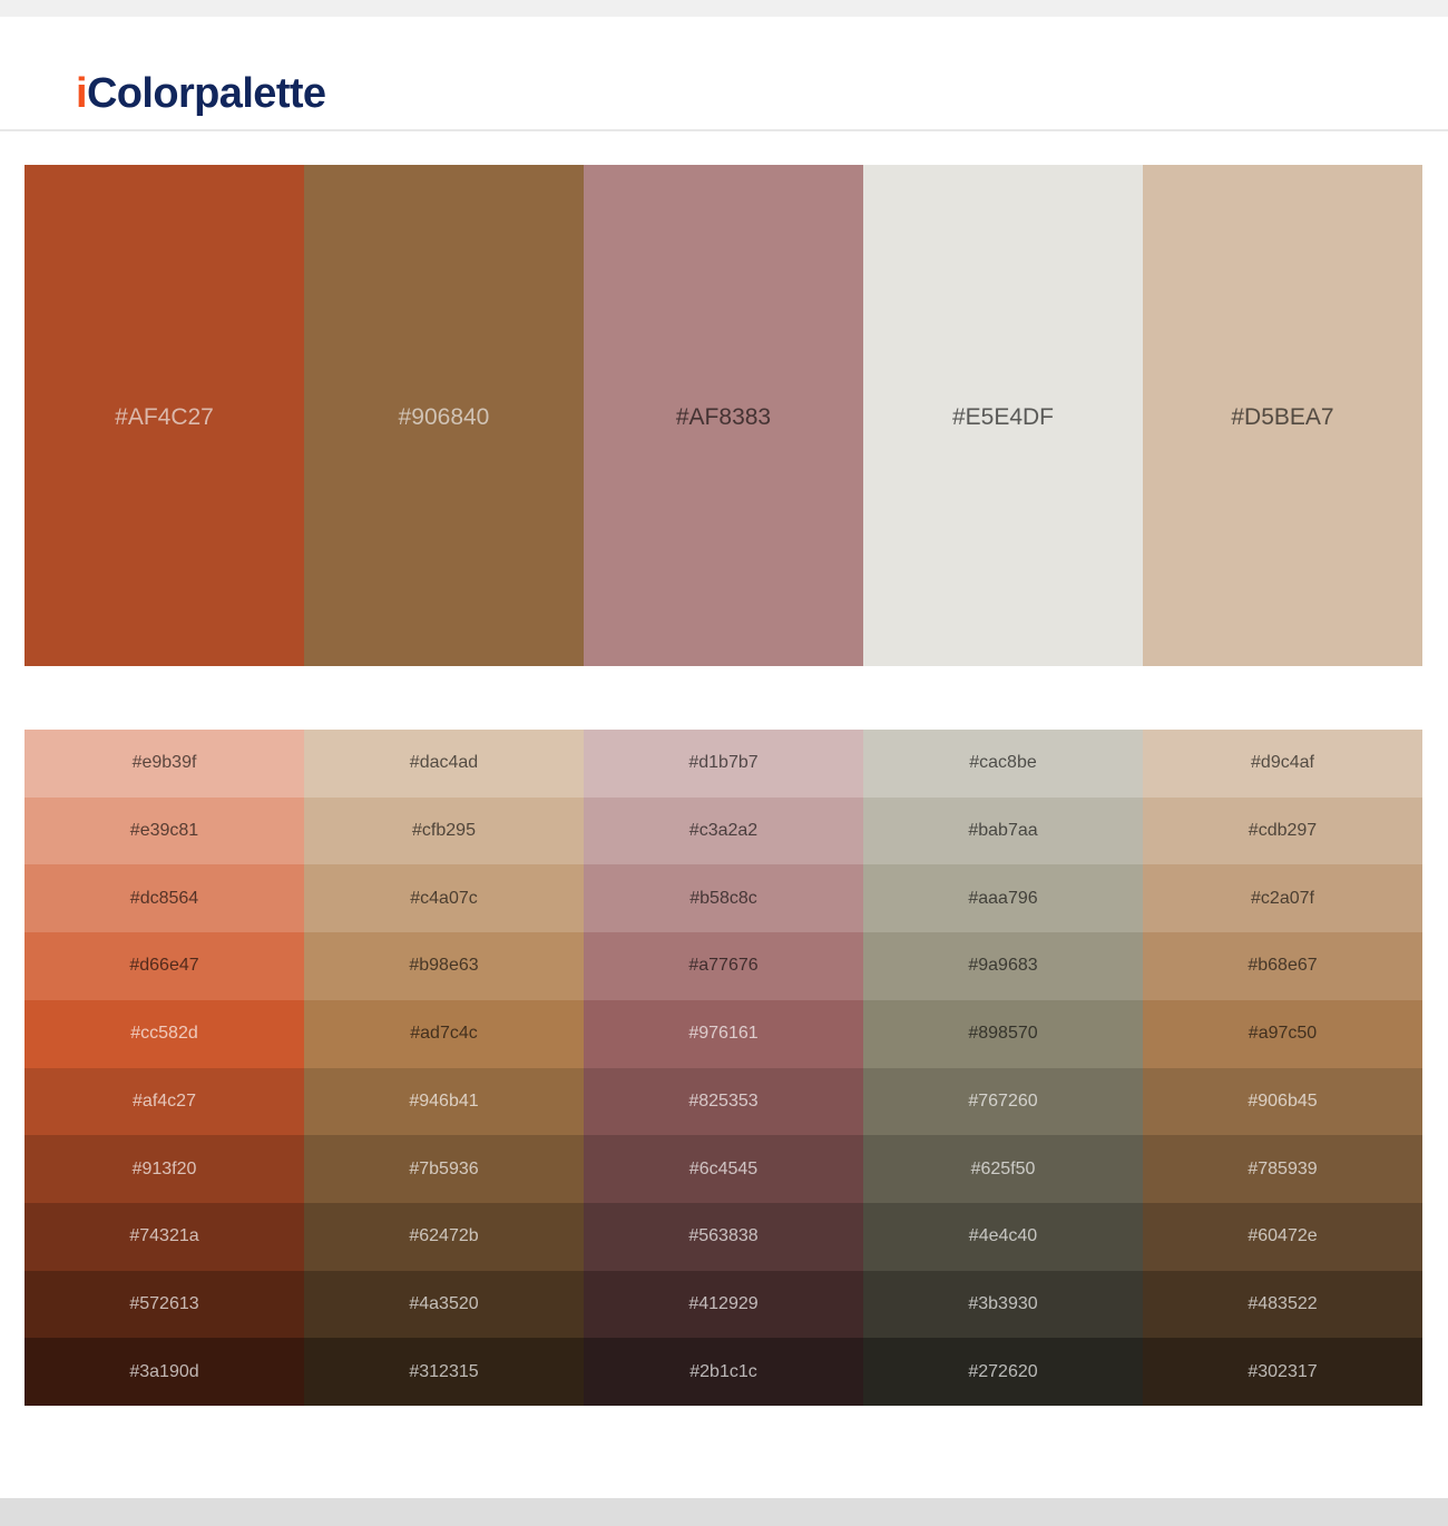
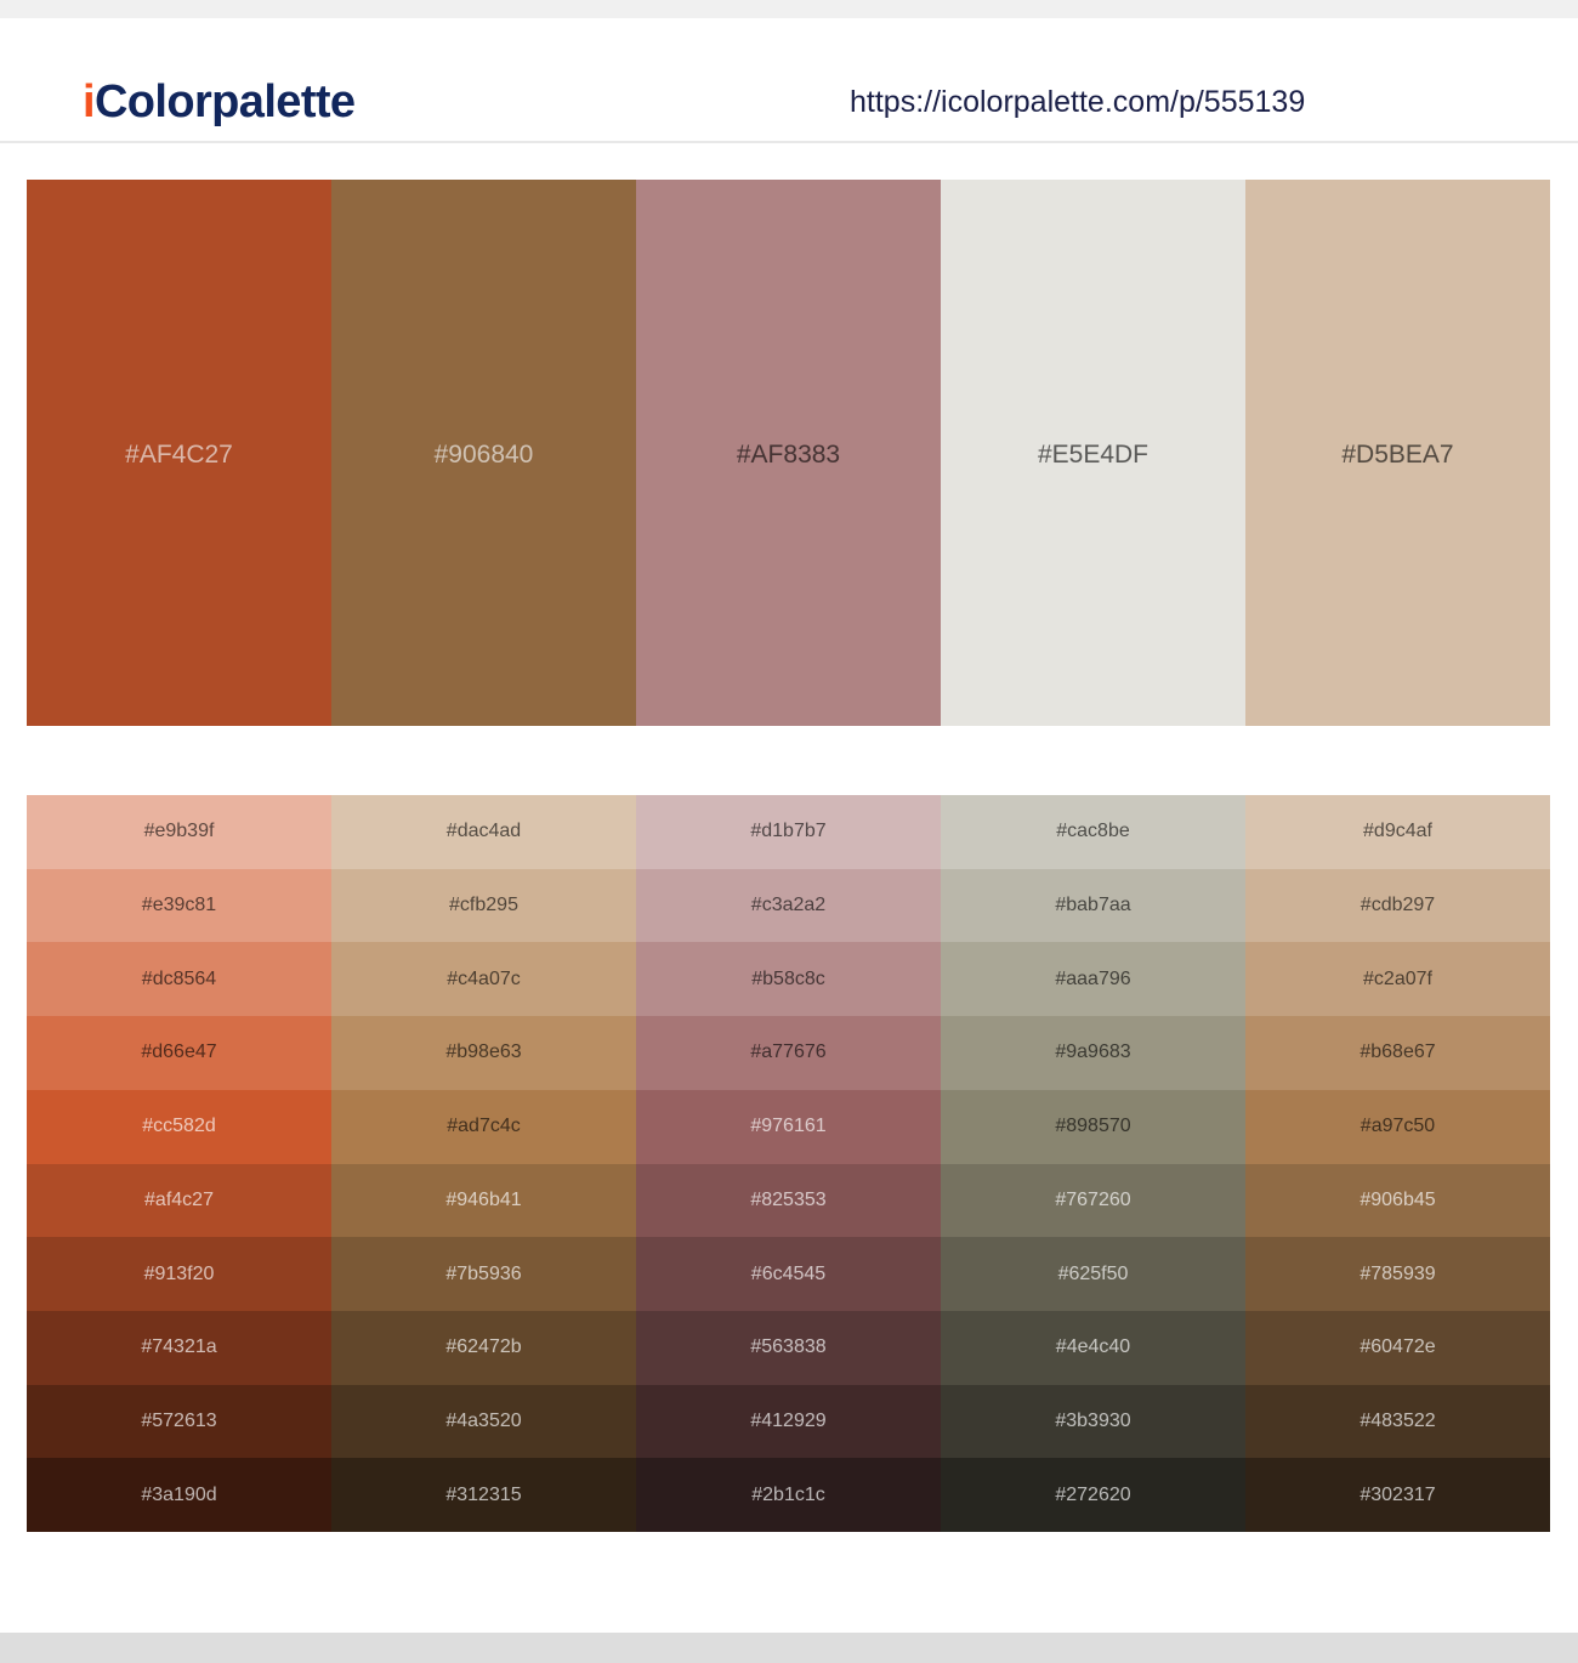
  iColorpalette
+ https://icolorpalette.com/p/555139
  #AF4C27
  #906840
  #AF8383
  #E5E4DF
  #D5BEA7
  #e9b39f
  #dac4ad
  #d1b7b7
  #cac8be
  #d9c4af
  #e39c81
  #cfb295
  #c3a2a2
  #bab7aa
  #cdb297
  #dc8564
  #c4a07c
  #b58c8c
  #aaa796
  #c2a07f
  #d66e47
  #b98e63
  #a77676
  #9a9683
  #b68e67
  #cc582d
  #ad7c4c
  #976161
  #898570
  #a97c50
  #af4c27
  #946b41
  #825353
  #767260
  #906b45
  #913f20
  #7b5936
  #6c4545
  #625f50
  #785939
  #74321a
  #62472b
  #563838
  #4e4c40
  #60472e
  #572613
  #4a3520
  #412929
  #3b3930
  #483522
  #3a190d
  #312315
  #2b1c1c
  #272620
  #302317
